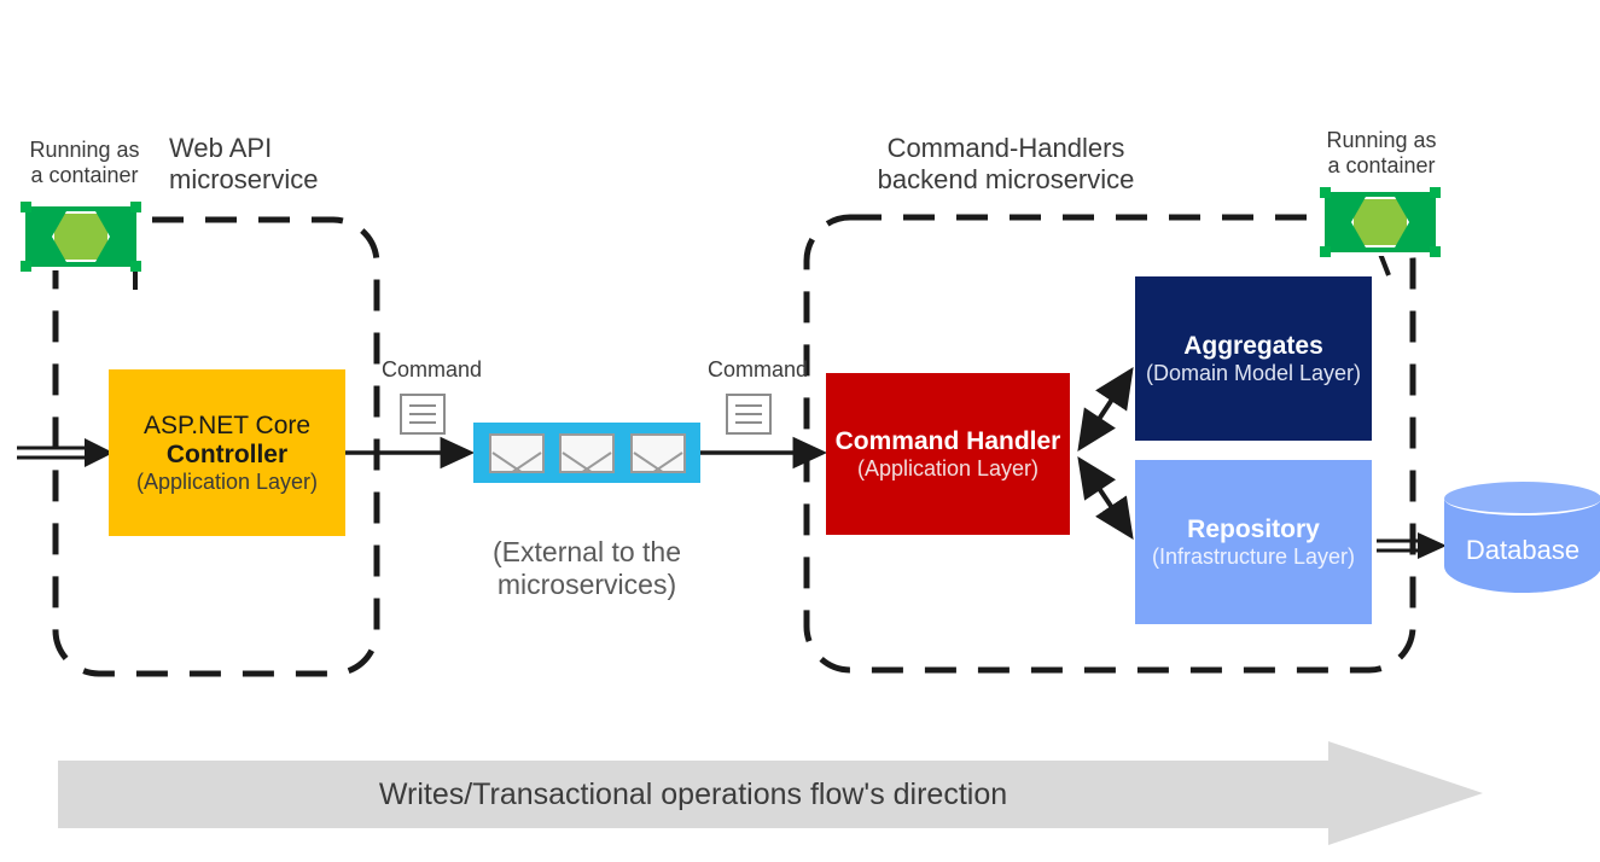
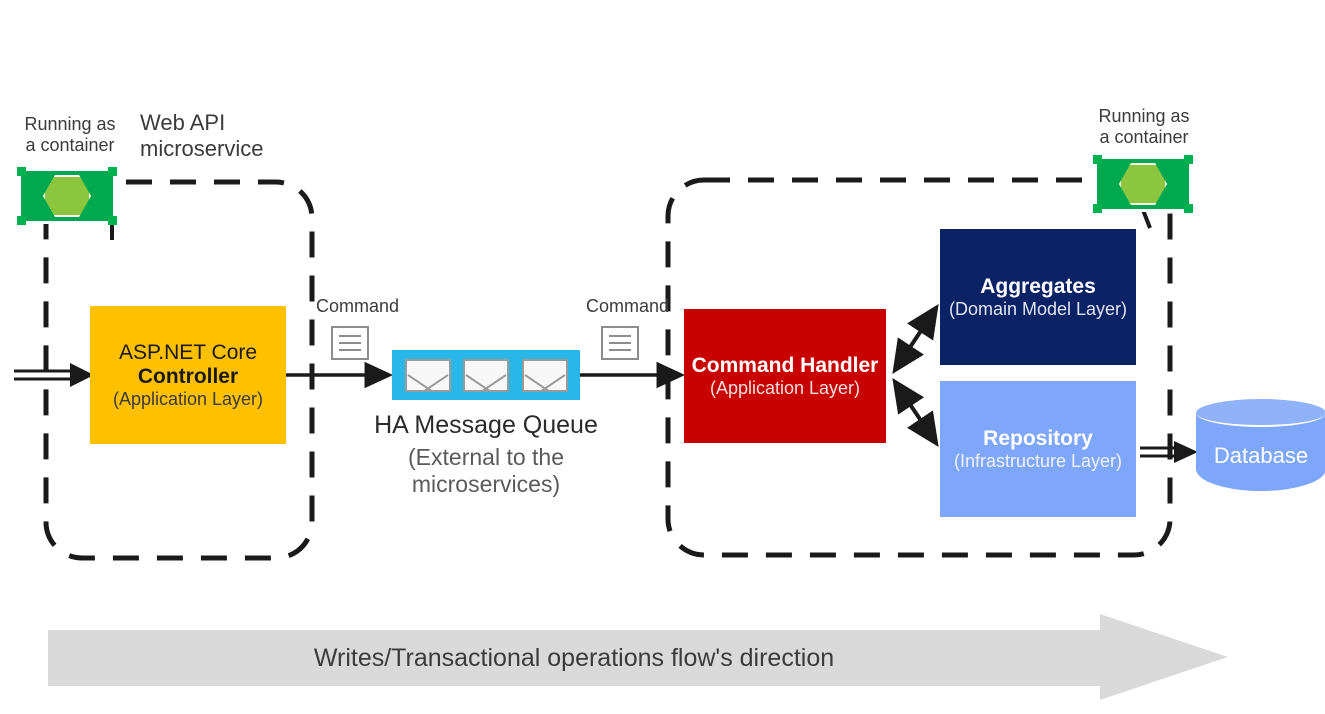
  Running as
  a container
  Web API
  microservice
  ASP.NET Core
  Controller
  (Application Layer)
  Command
+ HA Message Queue
  (External to the
  microservices)
  Command
- Command-Handlers
- backend microservice
  Running as
  a container
  Command Handler
  (Application Layer)
  Aggregates
  (Domain Model Layer)
  Repository
  (Infrastructure Layer)
  Database
  Writes/Transactional operations flow's direction
